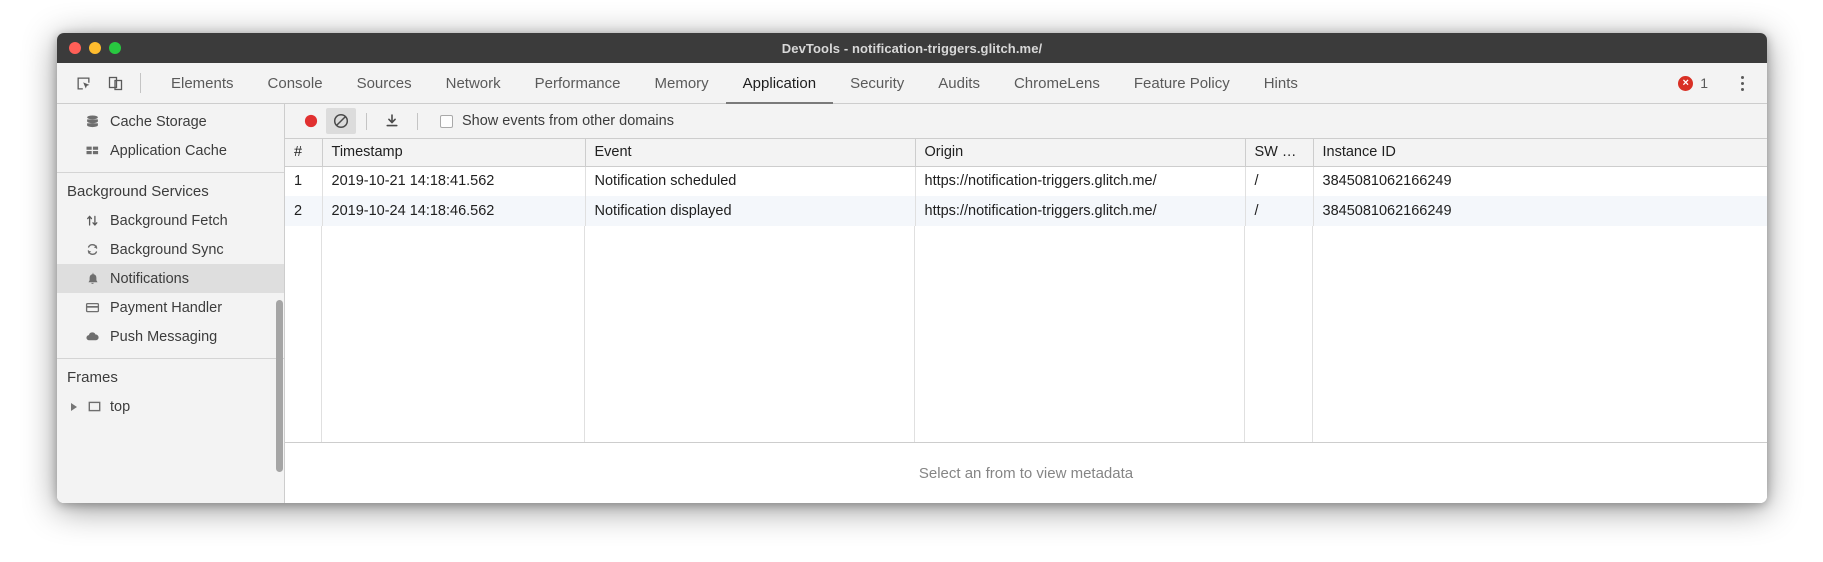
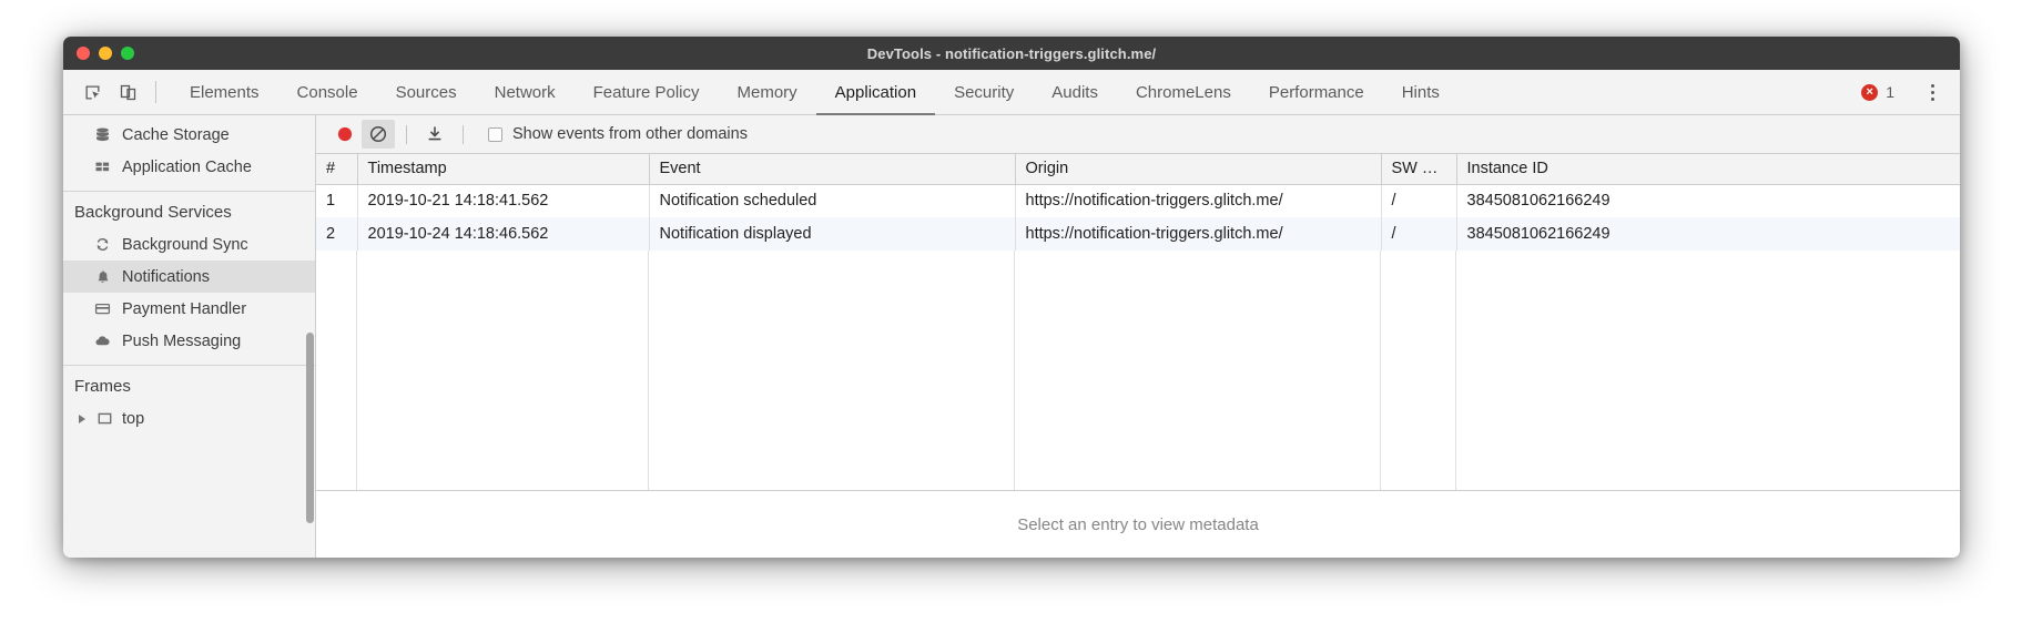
  DevTools - notification-triggers.glitch.me/
  Elements
  Console
  Sources
  Network
- Performance
+ Feature Policy
  Memory
  Application
  Security
  Audits
  ChromeLens
- Feature Policy
+ Performance
  Hints
  ×
  1
  Cache Storage
  Application Cache
  Background Services
- Background Fetch
  Background Sync
  Notifications
  Payment Handler
  Push Messaging
  Frames
  top
  Show events from other domains
  #	Timestamp	Event	Origin	SW …	Instance ID
  1	2019-10-21 14:18:41.562	Notification scheduled	https://notification-triggers.glitch.me/	/	3845081062166249
  2	2019-10-24 14:18:46.562	Notification displayed	https://notification-triggers.glitch.me/	/	3845081062166249
- Select an from to view metadata
+ Select an entry to view metadata
